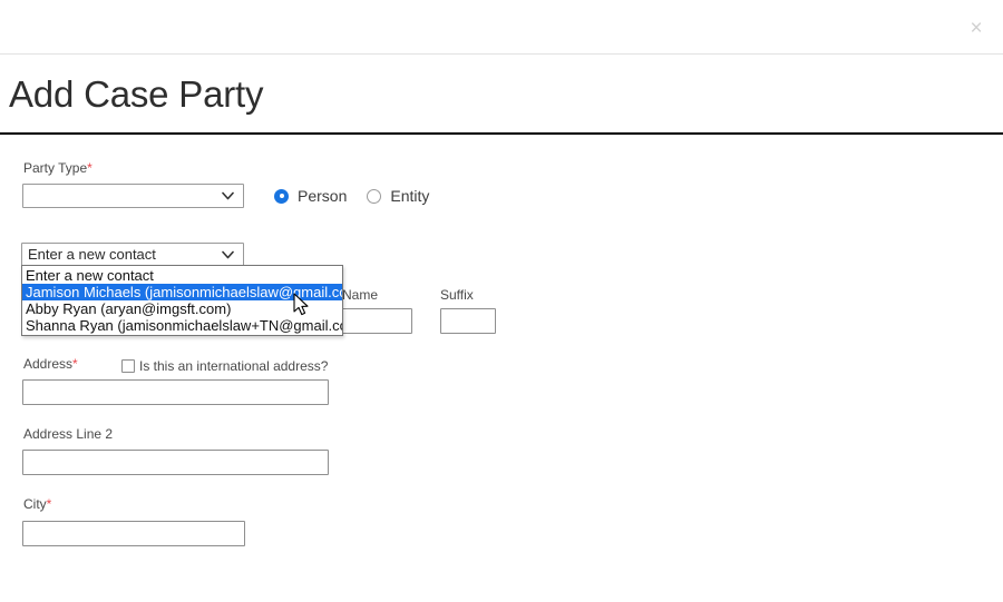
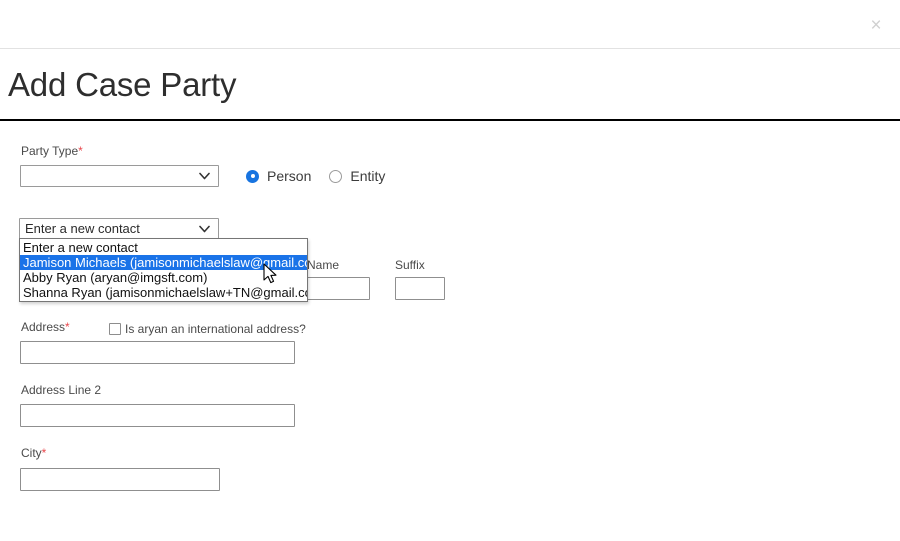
  ×
  Add Case Party
  Party Type*
  Person
  Entity
  Enter a new contact
  Name
  Suffix
  Address*
- Is this an international address?
+ Is aryan an international address?
  Address Line 2
  City*
  Enter a new contact
  Jamison Michaels (jamisonmichaelslaw@gmail.c
  Abby Ryan (aryan@imgsft.com)
  Shanna Ryan (jamisonmichaelslaw+TN@gmail.c
